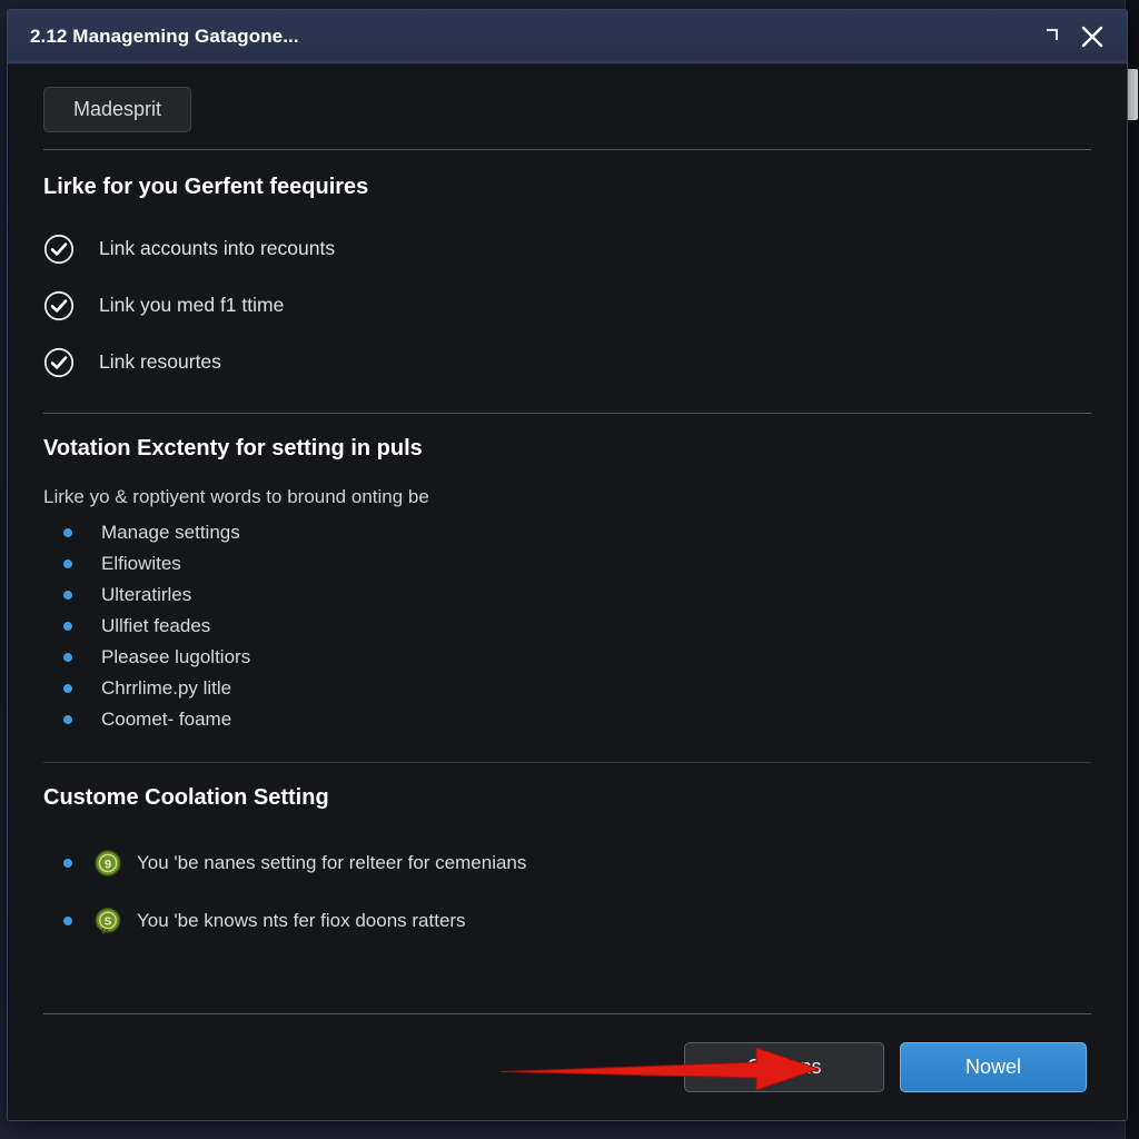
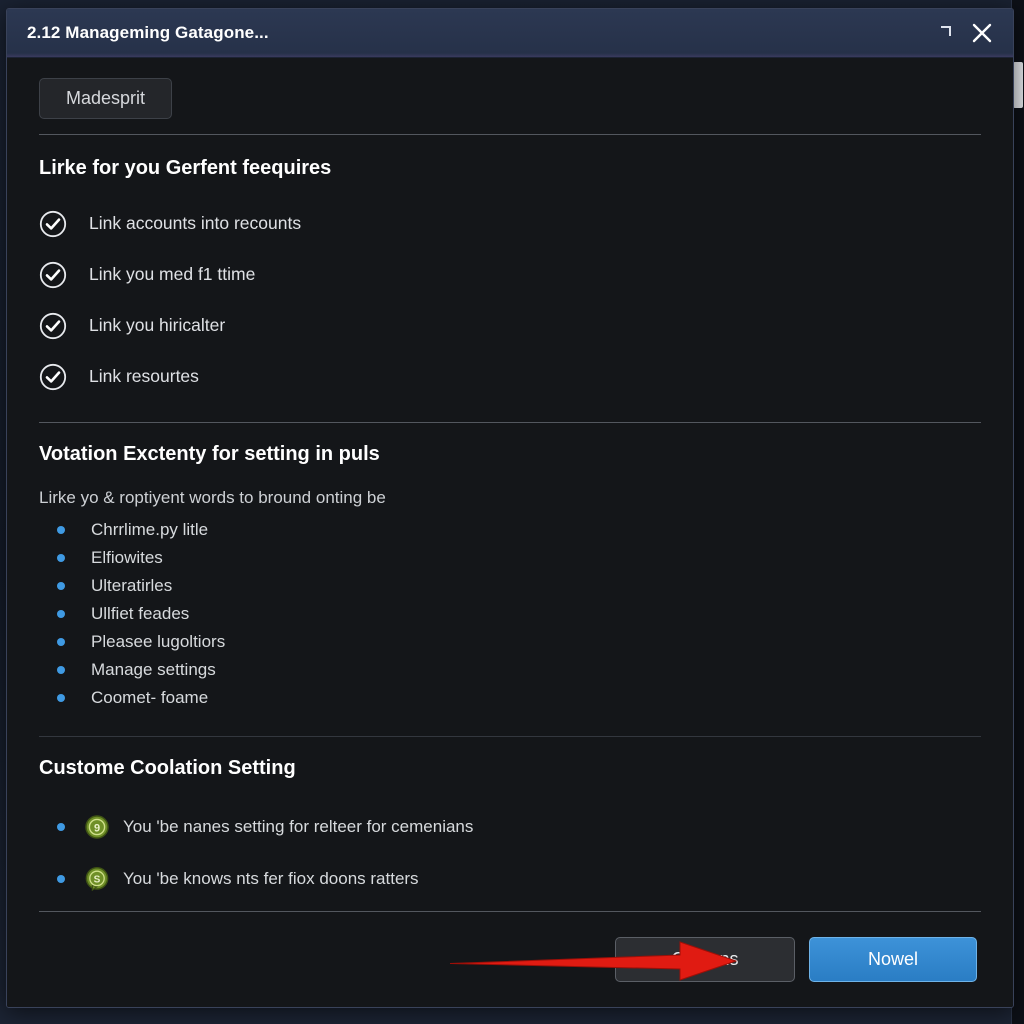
  2.12 Manageming Gatagone...
  Madesprit
  Lirke for you Gerfent feequires
  Link accounts into recounts
  Link you med f1 ttime
+ Link you hiricalter
  Link resourtes
  Votation Exctenty for setting in puls
  Lirke yo & roptiyent words to bround onting be
- Manage settings
+ Chrrlime.py litle
  Elfiowites
  Ulteratirles
  Ullfiet feades
  Pleasee lugoltiors
- Chrrlime.py litle
+ Manage settings
  Coomet- foame
  Custome Coolation Setting
  9
  You 'be nanes setting for relteer for cemenians
  S
  You 'be knows nts fer fiox doons ratters
  Nowel
